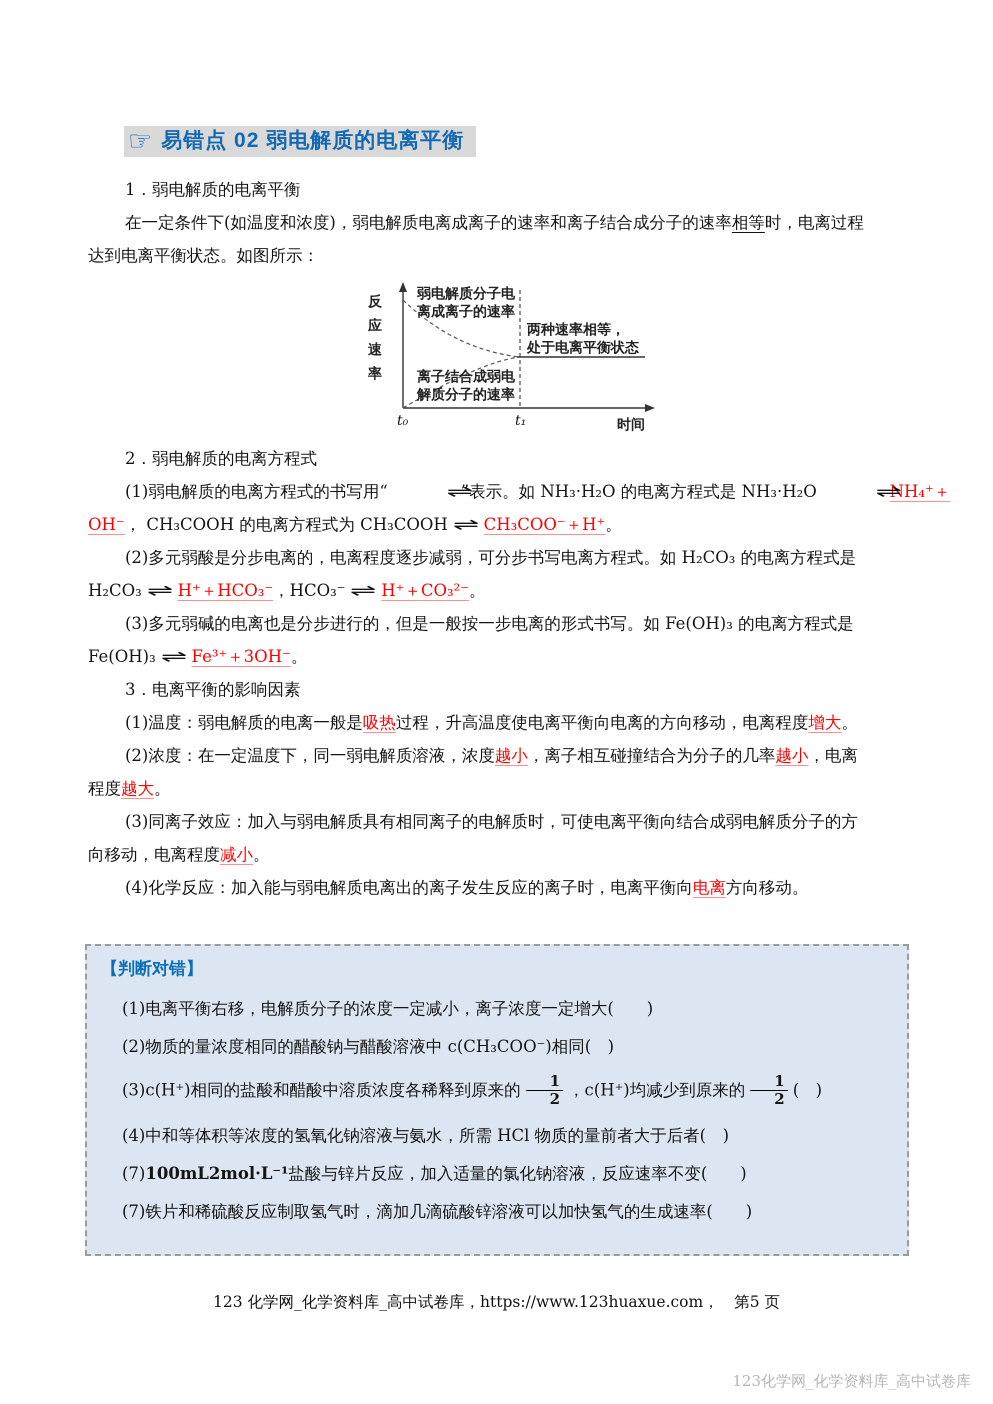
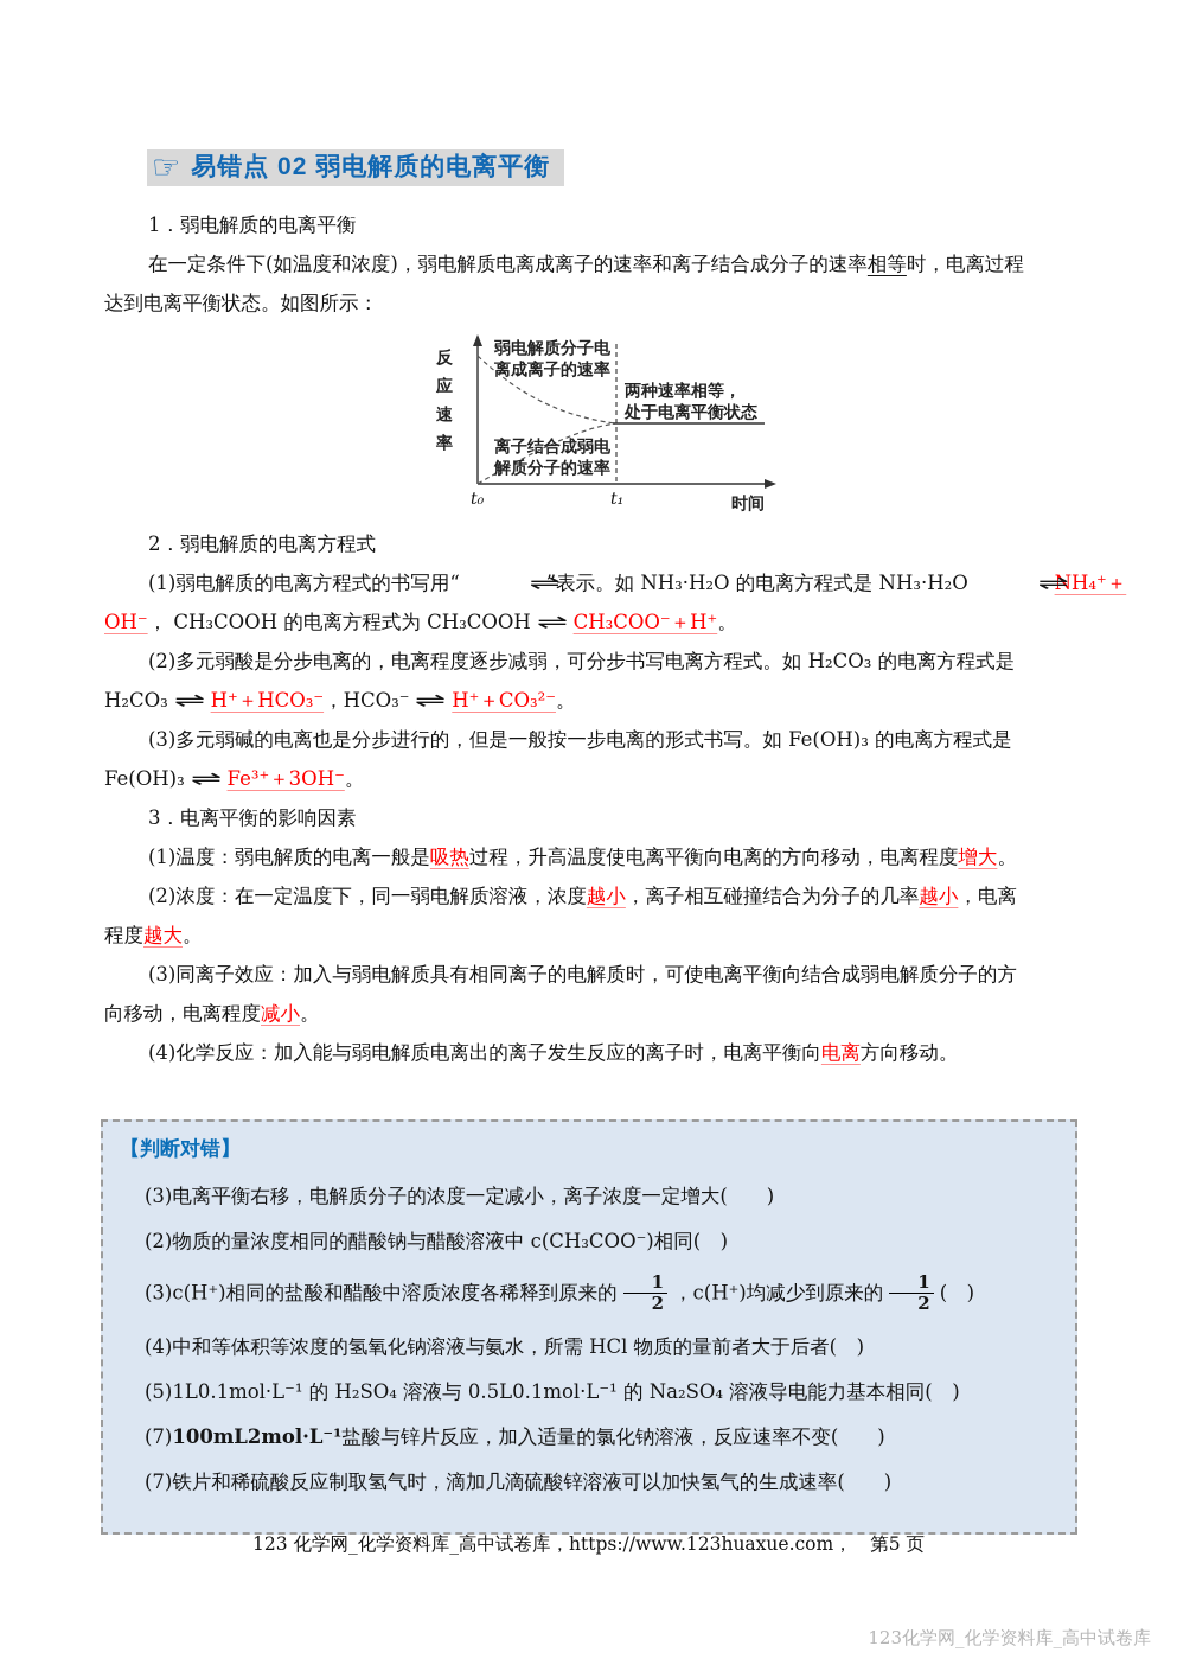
  ☞
  易错点 02 弱电解质的电离平衡
  1．弱电解质的电离平衡
  在一定条件下(如温度和浓度)，弱电解质电离成离子的速率和离子结合成分子的速率相等时，电离过程
  达到电离平衡状态。如图所示：
  反
  应
  速
  率
  弱电解质分子电
  离成离子的速率
  离子结合成弱电
  解质分子的速率
  两种速率相等，
  处于电离平衡状态
  t₀
  t₁
  时间
  2．弱电解质的电离方程式
  (1)弱电解质的电离方程式的书写用“ ⇌”表示。如 NH₃·H₂O 的电离方程式是 NH₃·H₂O ⇌NH₄⁺＋
  OH⁻， CH₃COOH 的电离方程式为 CH₃COOH ⇌ CH₃COO⁻＋H⁺。
  (2)多元弱酸是分步电离的，电离程度逐步减弱，可分步书写电离方程式。如 H₂CO₃ 的电离方程式是
  H₂CO₃ ⇌ H⁺＋HCO₃⁻，HCO₃⁻ ⇌ H⁺＋CO₃²⁻。
  (3)多元弱碱的电离也是分步进行的，但是一般按一步电离的形式书写。如 Fe(OH)₃ 的电离方程式是
  Fe(OH)₃ ⇌ Fe³⁺＋3OH⁻。
  3．电离平衡的影响因素
  (1)温度：弱电解质的电离一般是吸热过程，升高温度使电离平衡向电离的方向移动，电离程度增大。
  (2)浓度：在一定温度下，同一弱电解质溶液，浓度越小，离子相互碰撞结合为分子的几率越小，电离
  程度越大。
  (3)同离子效应：加入与弱电解质具有相同离子的电解质时，可使电离平衡向结合成弱电解质分子的方
  向移动，电离程度减小。
  (4)化学反应：加入能与弱电解质电离出的离子发生反应的离子时，电离平衡向电离方向移动。
  【判断对错】
- (1)电离平衡右移，电解质分子的浓度一定减小，离子浓度一定增大( )
+ (3)电离平衡右移，电解质分子的浓度一定减小，离子浓度一定增大( )
  (2)物质的量浓度相同的醋酸钠与醋酸溶液中 c(CH₃COO⁻)相同( )
  (3)c(H⁺)相同的盐酸和醋酸中溶质浓度各稀释到原来的
  1
  2
  ，c(H⁺)均减少到原来的
  1
  2
  ( )
  (4)中和等体积等浓度的氢氧化钠溶液与氨水，所需 HCl 物质的量前者大于后者( )
+ (5)1L0.1mol·L⁻¹ 的 H₂SO₄ 溶液与 0.5L0.1mol·L⁻¹ 的 Na₂SO₄ 溶液导电能力基本相同( )
  (7)100mL2mol·L⁻¹盐酸与锌片反应，加入适量的氯化钠溶液，反应速率不变( )
  (7)铁片和稀硫酸反应制取氢气时，滴加几滴硫酸锌溶液可以加快氢气的生成速率( )
  123 化学网_化学资料库_高中试卷库，https://www.123huaxue.com， 第5 页
  123化学网_化学资料库_高中试卷库
